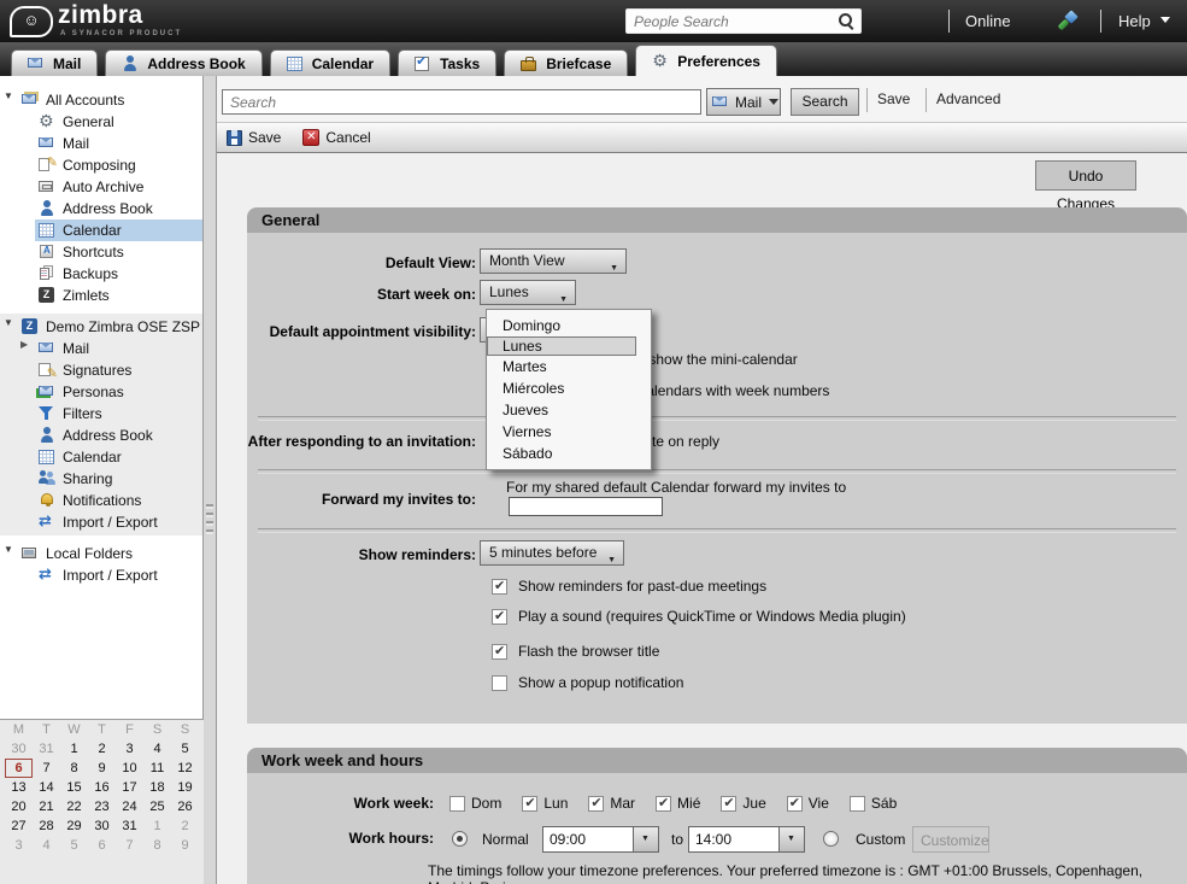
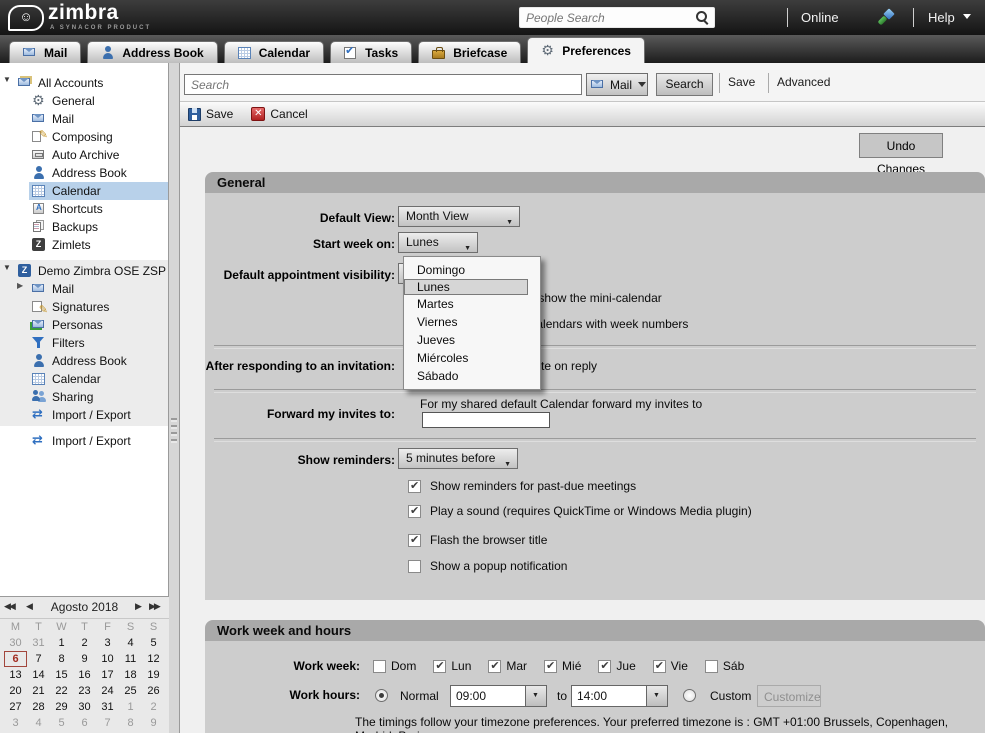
  ☺
  zimbra
  People Search
  Online
  Help
  Mail
  Address Book
  Calendar
  Tasks
  Briefcase
  Preferences
  All Accounts
  General
  Mail
  Composing
  Auto Archive
  Address Book
  Calendar
  Shortcuts
  Backups
  Zimlets
  Demo Zimbra OSE ZSP
  Mail
  Signatures
  Personas
  Filters
  Address Book
  Calendar
  Sharing
- Notifications
  Import / Export
- Local Folders
  Import / Export
+ ◀◀
+ ◀
+ Agosto 2018
+ ▶
+ ▶▶
  M
  T
  W
  T
  F
  S
  S
  30
  31
  1
  2
  3
  4
  5
  6
  7
  8
  9
  10
  11
  12
  13
  14
  15
  16
  17
  18
  19
  20
  21
  22
  23
  24
  25
  26
  27
  28
  29
  30
  31
  1
  2
  3
  4
  5
  6
  7
  8
  9
  Search
  Mail
  Search
  Save
  Advanced
  Save
  Cancel
  Undo Changes
  General
  Default View:
  Month View
  Start week on:
  Lunes
  Default appointment visibility:
  show the mini-calendar
  lendars with week numbers
  After responding to an invitation:
  Forward my invites to:
  For my shared default Calendar forward my invites to
  Show reminders:
  5 minutes before
  Show reminders for past-due meetings
  Play a sound (requires QuickTime or Windows Media plugin)
  Flash the browser title
  Show a popup notification
  Domingo
  Lunes
  Martes
- Miércoles
+ Viernes
  Jueves
- Viernes
+ Miércoles
  Sábado
  Work week and hours
  Work week:
  Dom
  Lun
  Mar
  Mié
  Jue
  Vie
  Sáb
  Work hours:
  Normal
  09:00
  to
  14:00
  Custom
  Customize
  The timings follow your timezone preferences. Your preferred timezone is : GMT +01:00 Brussels, Copenhagen,
